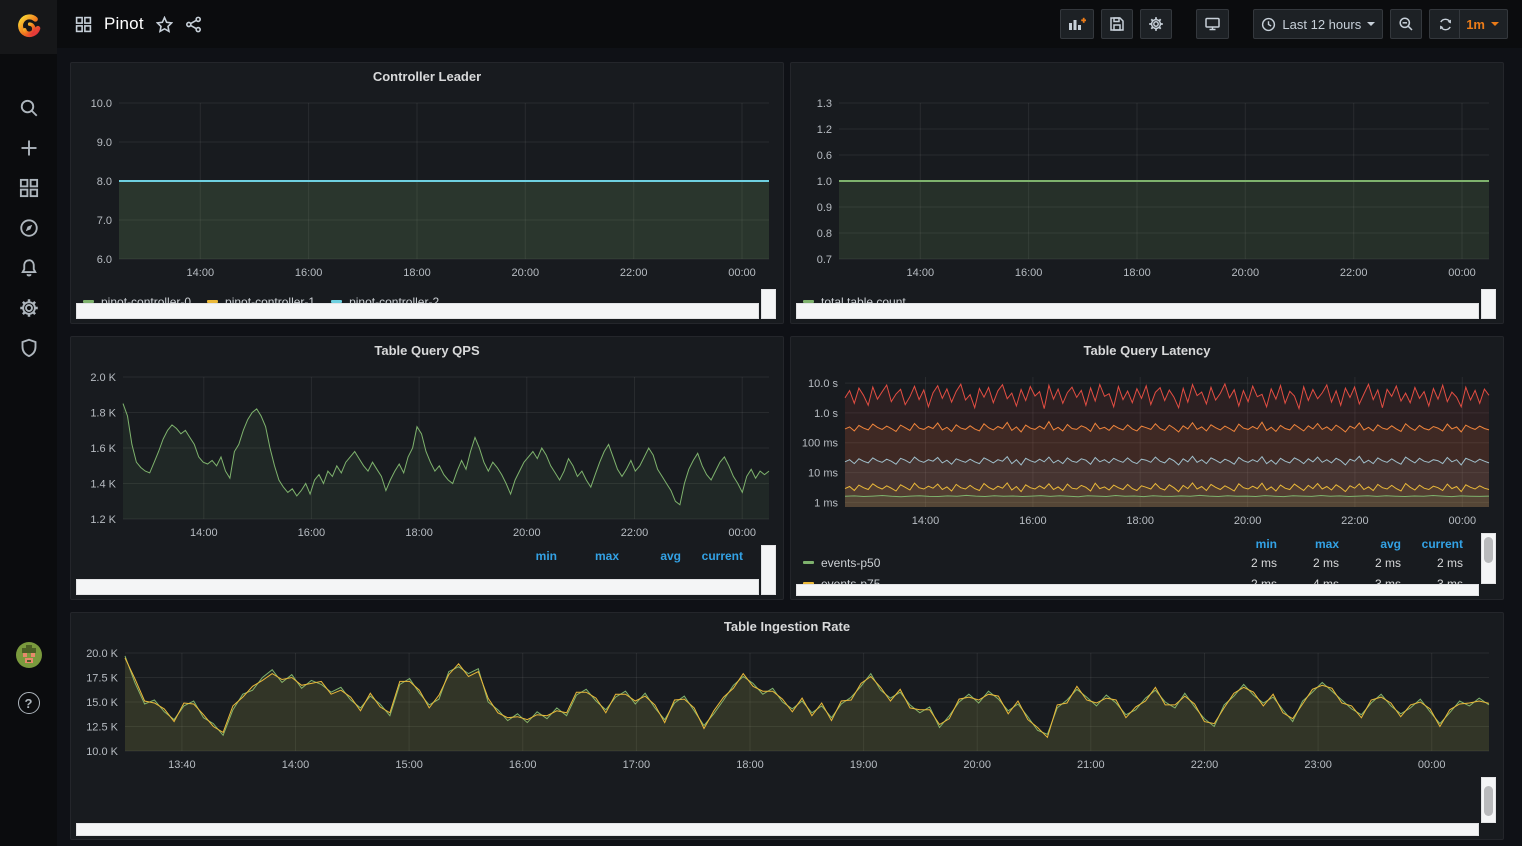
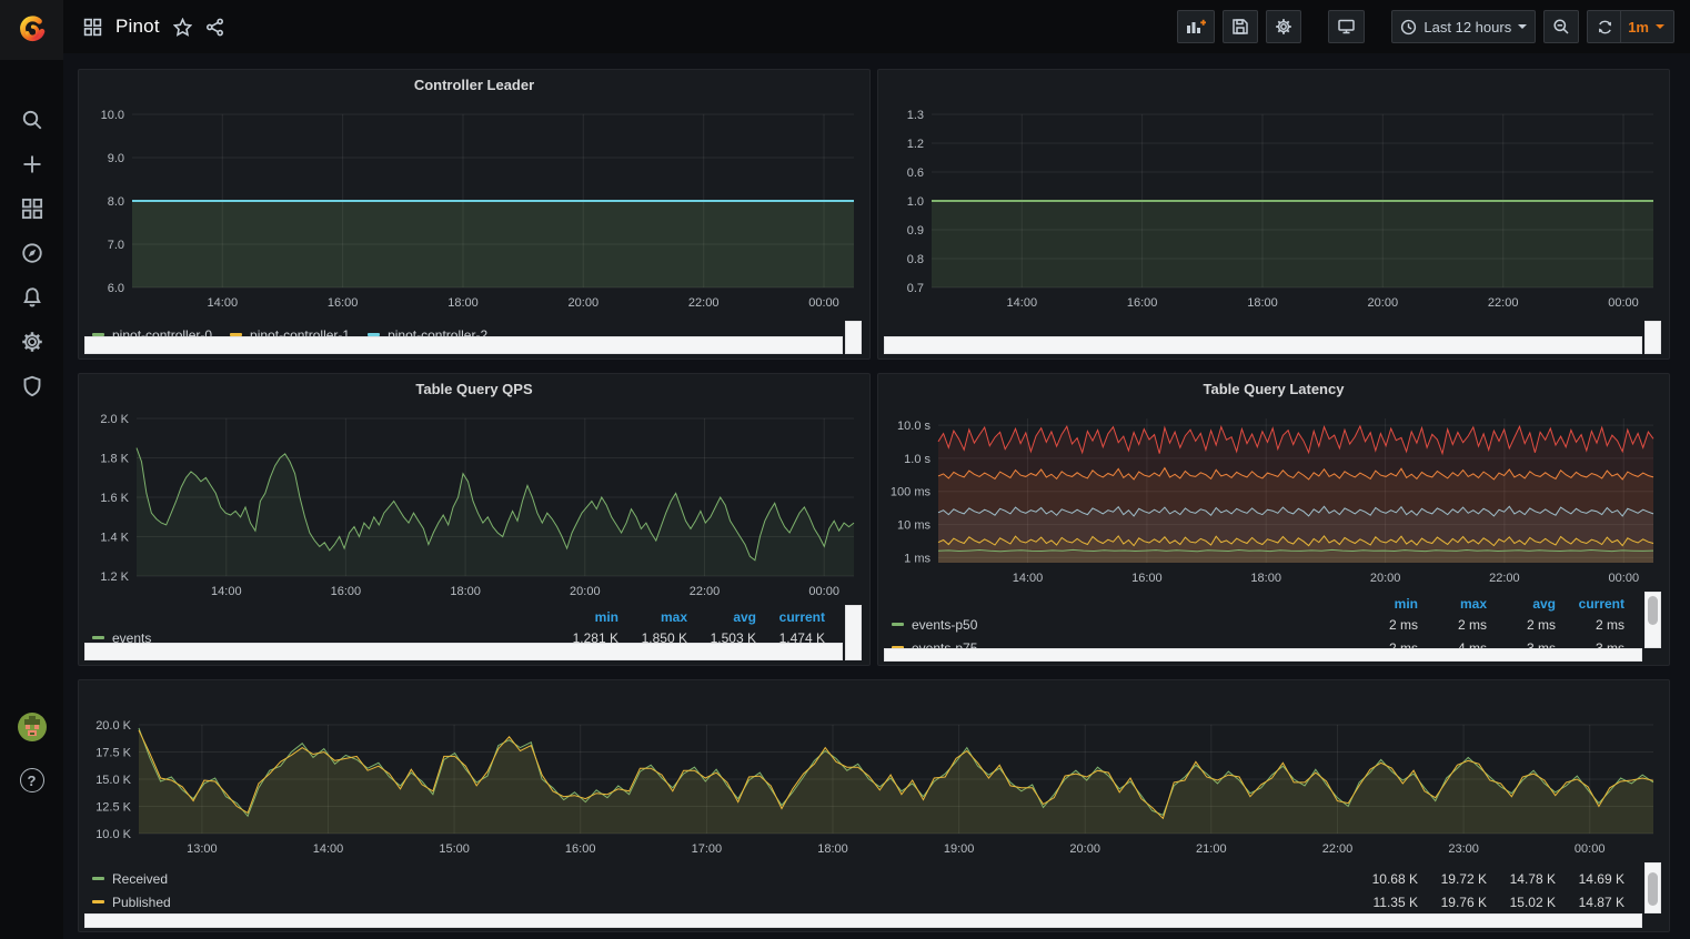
  ?
  Pinot
  Last 12 hours
  1m
  Controller Leader
  10.0
  9.0
  8.0
  7.0
  6.0
  14:00
  16:00
  18:00
  20:00
  22:00
  00:00
  pinot-controller-0
  pinot-controller-1
  pinot-controller-2
  1.3
  1.2
  0.6
  1.0
  0.9
  0.8
  0.7
  14:00
  16:00
  18:00
  20:00
  22:00
  00:00
- total table count
  Table Query QPS
  2.0 K
  1.8 K
  1.6 K
  1.4 K
  1.2 K
  14:00
  16:00
  18:00
  20:00
  22:00
  00:00
  min
  max
  avg
  current
+ events
+ 1.281 K
+ 1.850 K
+ 1.503 K
+ 1.474 K
  Table Query Latency
  10.0 s
  1.0 s
  100 ms
  10 ms
  1 ms
  14:00
  16:00
  18:00
  20:00
  22:00
  00:00
  min
  max
  avg
  current
  events-p50
  2 ms
  2 ms
  2 ms
  2 ms
- Table Ingestion Rate
  20.0 K
  17.5 K
  15.0 K
  12.5 K
  10.0 K
- 13:40
+ 13:00
  14:00
  15:00
  16:00
  17:00
  18:00
  19:00
  20:00
  21:00
  22:00
  23:00
  00:00
+ Received
+ 10.68 K
+ 19.72 K
+ 14.78 K
+ 14.69 K
+ Published
+ 11.35 K
+ 19.76 K
+ 15.02 K
+ 14.87 K
